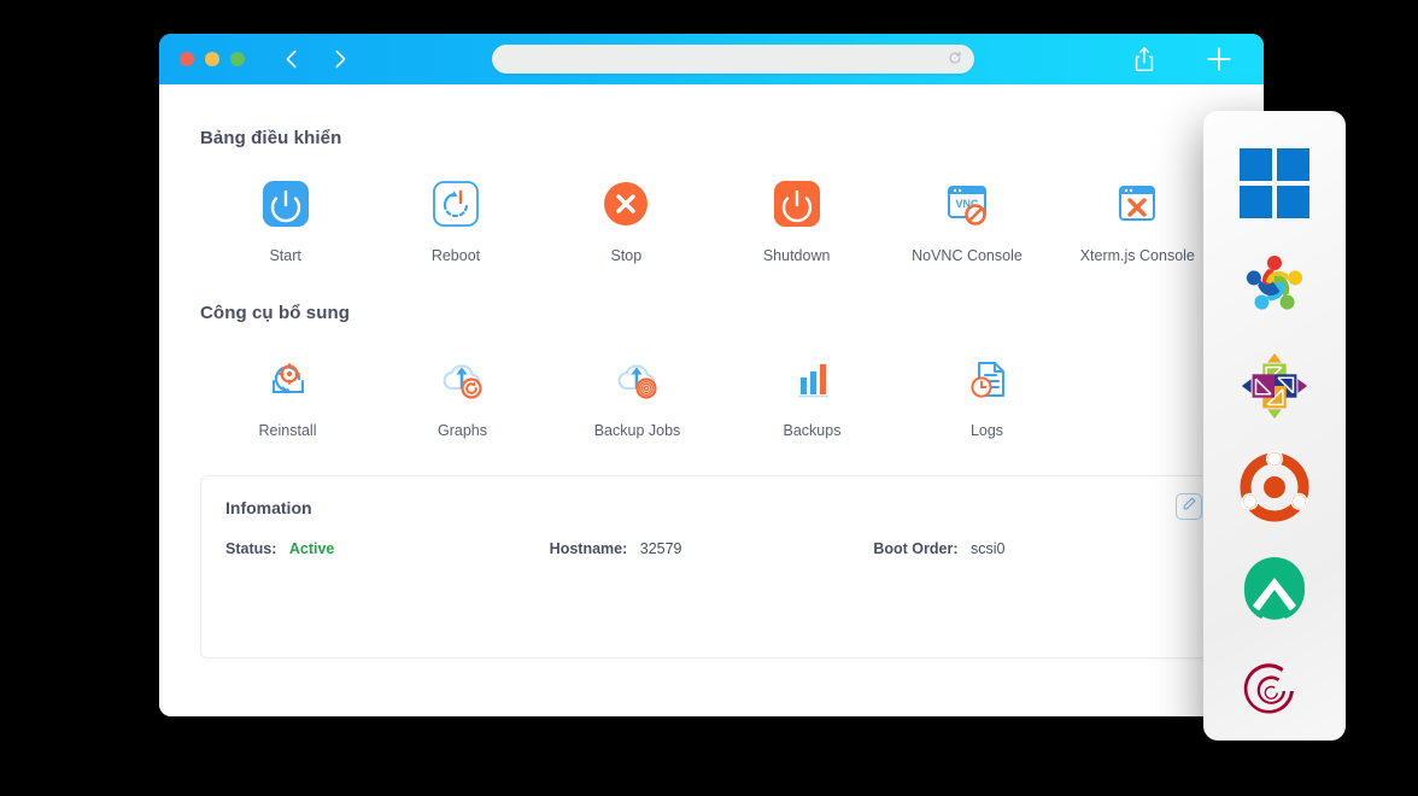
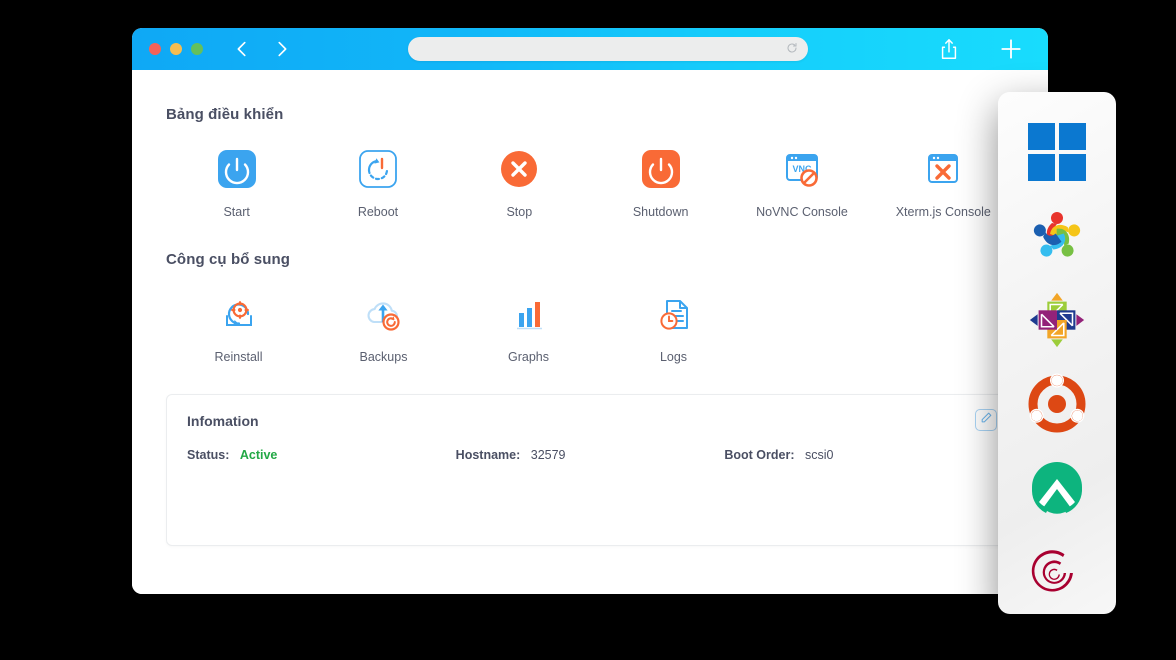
  Bảng điều khiển
  Start
  Reboot
  Stop
  Shutdown
  VNC
  NoVNC Console
  Xterm.js Console
  Công cụ bổ sung
  Reinstall
- Graphs
+ Backups
- Backup Jobs
- Backups
+ Graphs
  Logs
  Infomation
  Status: Active
  Hostname: 32579
  Boot Order: scsi0
